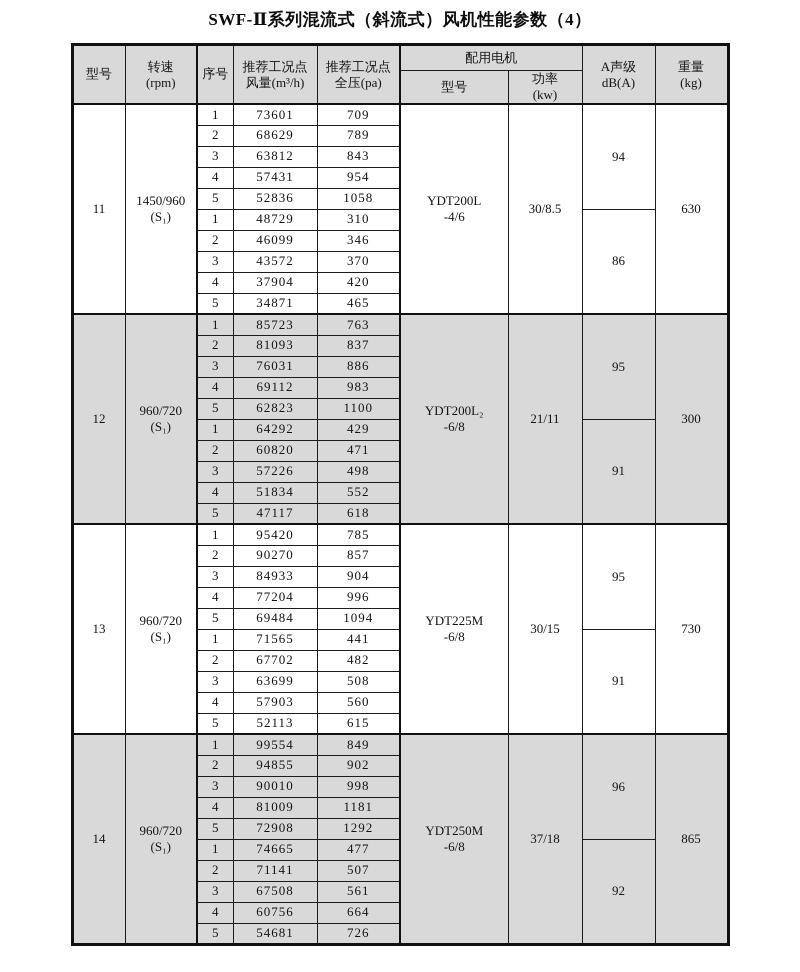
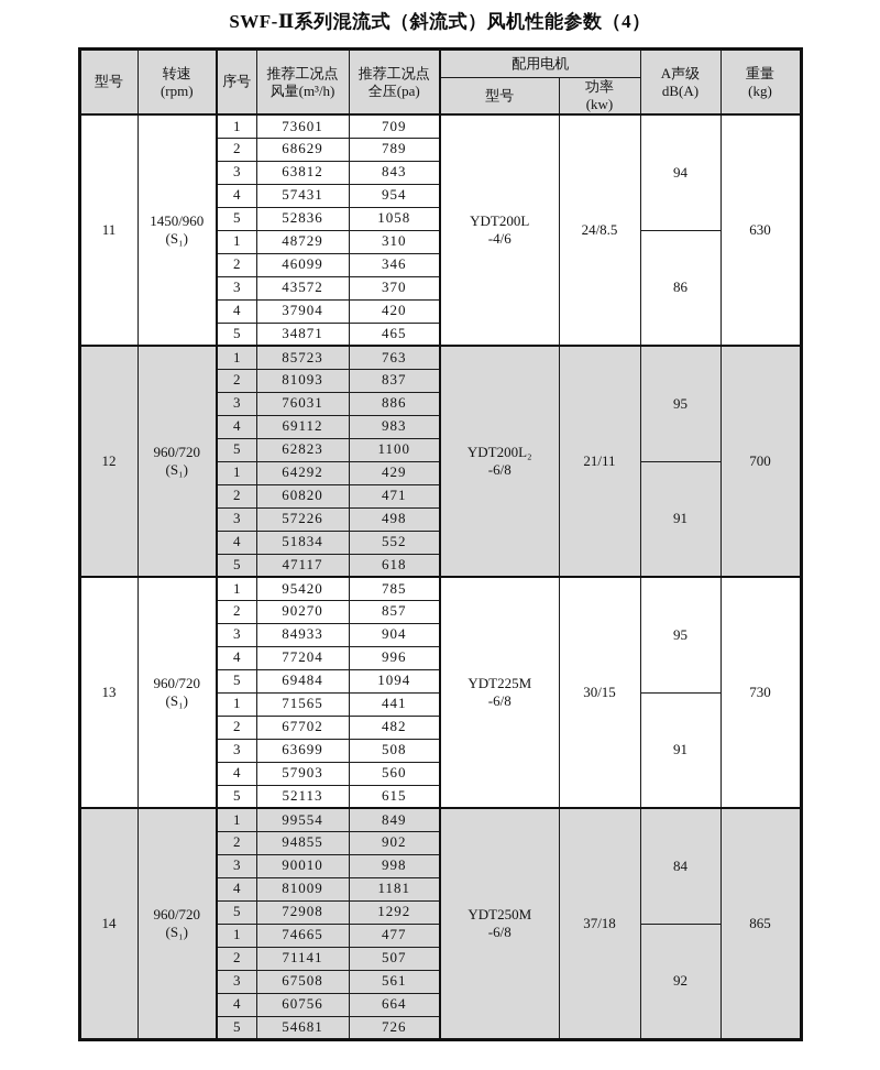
  SWF-Ⅱ系列混流式（斜流式）风机性能参数（4）
  型号	转速 (rpm)	序号	推荐工况点 风量(m³/h)	推荐工况点 全压(pa)	配用电机	A声级 dB(A)	重量 (kg)
  型号	功率 (kw)
- 11	1450/960(S₁)	1	73601	709	YDT200L-4/6	30/8.5	94	630
+ 11	1450/960(S₁)	1	73601	709	YDT200L-4/6	24/8.5	94	630
  2	68629	789
  3	63812	843
  4	57431	954
  5	52836	1058
  1	48729	310	86
  2	46099	346
  3	43572	370
  4	37904	420
  5	34871	465
- 12	960/720(S₁)	1	85723	763	YDT200L₂-6/8	21/11	95	300
+ 12	960/720(S₁)	1	85723	763	YDT200L₂-6/8	21/11	95	700
  2	81093	837
  3	76031	886
  4	69112	983
  5	62823	1100
  1	64292	429	91
  2	60820	471
  3	57226	498
  4	51834	552
  5	47117	618
  13	960/720(S₁)	1	95420	785	YDT225M-6/8	30/15	95	730
  2	90270	857
  3	84933	904
  4	77204	996
  5	69484	1094
  1	71565	441	91
  2	67702	482
  3	63699	508
  4	57903	560
  5	52113	615
- 14	960/720(S₁)	1	99554	849	YDT250M-6/8	37/18	96	865
+ 14	960/720(S₁)	1	99554	849	YDT250M-6/8	37/18	84	865
  2	94855	902
  3	90010	998
  4	81009	1181
  5	72908	1292
  1	74665	477	92
  2	71141	507
  3	67508	561
  4	60756	664
  5	54681	726
